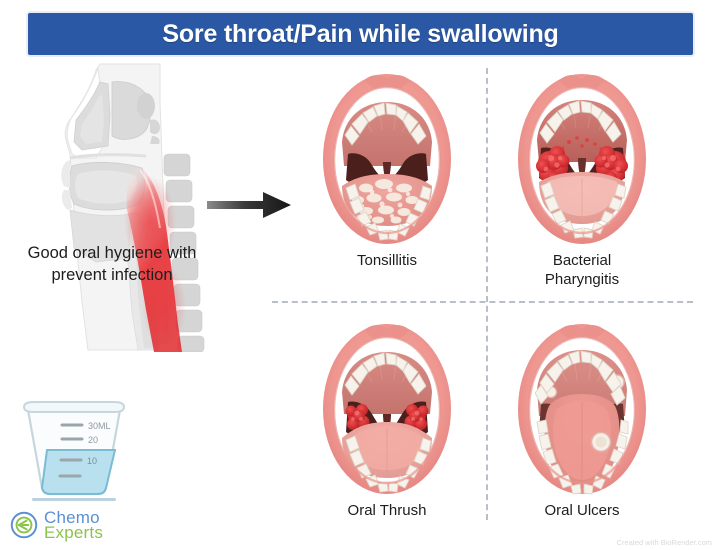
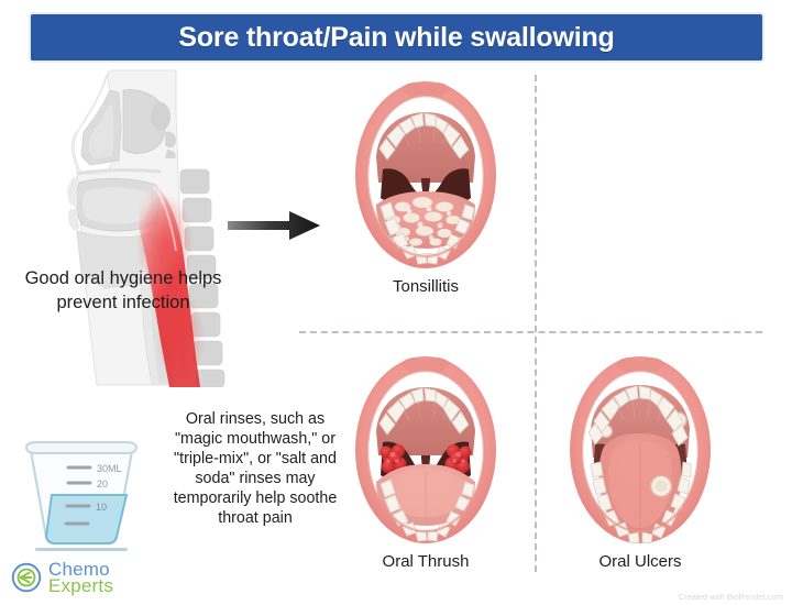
  Sore throat/Pain while swallowing
- Good oral hygiene with prevent infection
+ Good oral hygiene helps prevent infection
+ Oral rinses, such as "magic mouthwash," or "triple-mix", or "salt and soda" rinses may temporarily help soothe throat pain
  30ML
  20
  10
  Tonsillitis
- Bacterial
- Pharyngitis
  Oral Thrush
  Oral Ulcers
  Chemo
  Experts
  Created with BioRender.com
